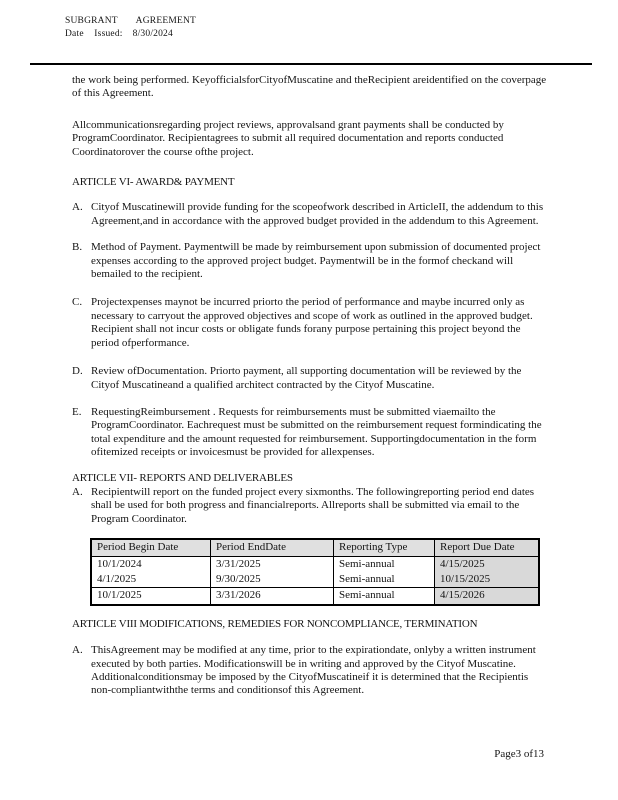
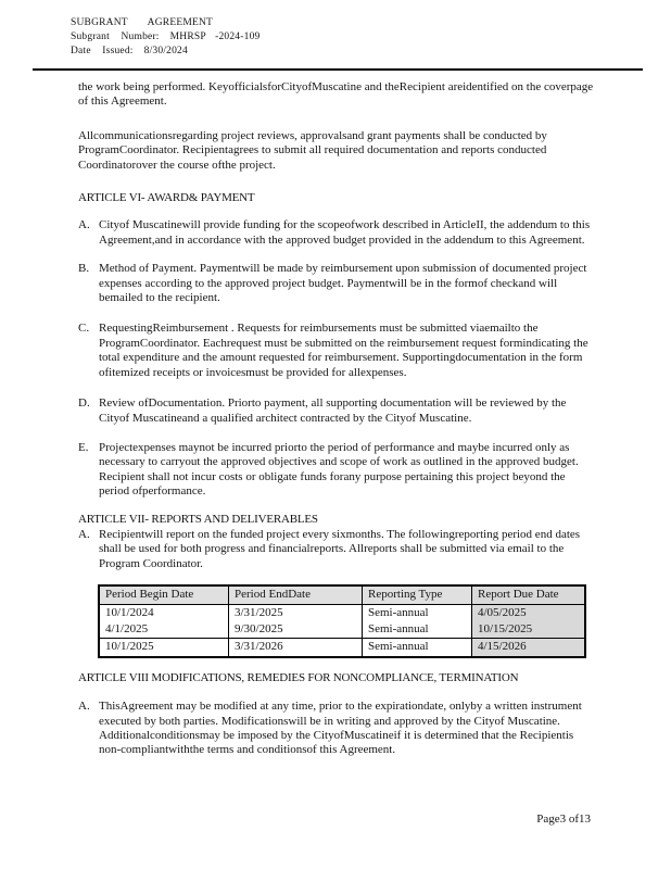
  SUBGRANT AGREEMENT
+ Subgrant Number: MHRSP -2024-109
  Date Issued: 8/30/2024
  the work being performed. KeyofficialsforCityofMuscatine and theRecipient areidentified on the coverpage of this Agreement.
  Allcommunicationsregarding project reviews, approvalsand grant payments shall be conducted by ProgramCoordinator. Recipientagrees to submit all required documentation and reports conducted Coordinatorover the course ofthe project.
  ARTICLE VI- AWARD& PAYMENT
  A.
  Cityof Muscatinewill provide funding for the scopeofwork described in ArticleII, the addendum to this Agreement,and in accordance with the approved budget provided in the addendum to this Agreement.
  B.
  Method of Payment. Paymentwill be made by reimbursement upon submission of documented project expenses according to the approved project budget. Paymentwill be in the formof checkand will bemailed to the recipient.
  C.
- Projectexpenses maynot be incurred priorto the period of performance and maybe incurred only as necessary to carryout the approved objectives and scope of work as outlined in the approved budget. Recipient shall not incur costs or obligate funds forany purpose pertaining this project beyond the period ofperformance.
+ RequestingReimbursement . Requests for reimbursements must be submitted viaemailto the ProgramCoordinator. Eachrequest must be submitted on the reimbursement request formindicating the total expenditure and the amount requested for reimbursement. Supportingdocumentation in the form ofitemized receipts or invoicesmust be provided for allexpenses.
  D.
  Review ofDocumentation. Priorto payment, all supporting documentation will be reviewed by the Cityof Muscatineand a qualified architect contracted by the Cityof Muscatine.
  E.
- RequestingReimbursement . Requests for reimbursements must be submitted viaemailto the ProgramCoordinator. Eachrequest must be submitted on the reimbursement request formindicating the total expenditure and the amount requested for reimbursement. Supportingdocumentation in the form ofitemized receipts or invoicesmust be provided for allexpenses.
+ Projectexpenses maynot be incurred priorto the period of performance and maybe incurred only as necessary to carryout the approved objectives and scope of work as outlined in the approved budget. Recipient shall not incur costs or obligate funds forany purpose pertaining this project beyond the period ofperformance.
  ARTICLE VII- REPORTS AND DELIVERABLES
  A.
  Recipientwill report on the funded project every sixmonths. The followingreporting period end dates shall be used for both progress and financialreports. Allreports shall be submitted via email to the Program Coordinator.
  Period Begin Date	Period EndDate	Reporting Type	Report Due Date
- 10/1/2024	3/31/2025	Semi-annual	4/15/2025
+ 10/1/2024	3/31/2025	Semi-annual	4/05/2025
  4/1/2025	9/30/2025	Semi-annual	10/15/2025
  10/1/2025	3/31/2026	Semi-annual	4/15/2026
  ARTICLE VIII MODIFICATIONS, REMEDIES FOR NONCOMPLIANCE, TERMINATION
  A.
  ThisAgreement may be modified at any time, prior to the expirationdate, onlyby a written instrument executed by both parties. Modificationswill be in writing and approved by the Cityof Muscatine. Additionalconditionsmay be imposed by the CityofMuscatineif it is determined that the Recipientis non-compliantwiththe terms and conditionsof this Agreement.
  Page3 of13
